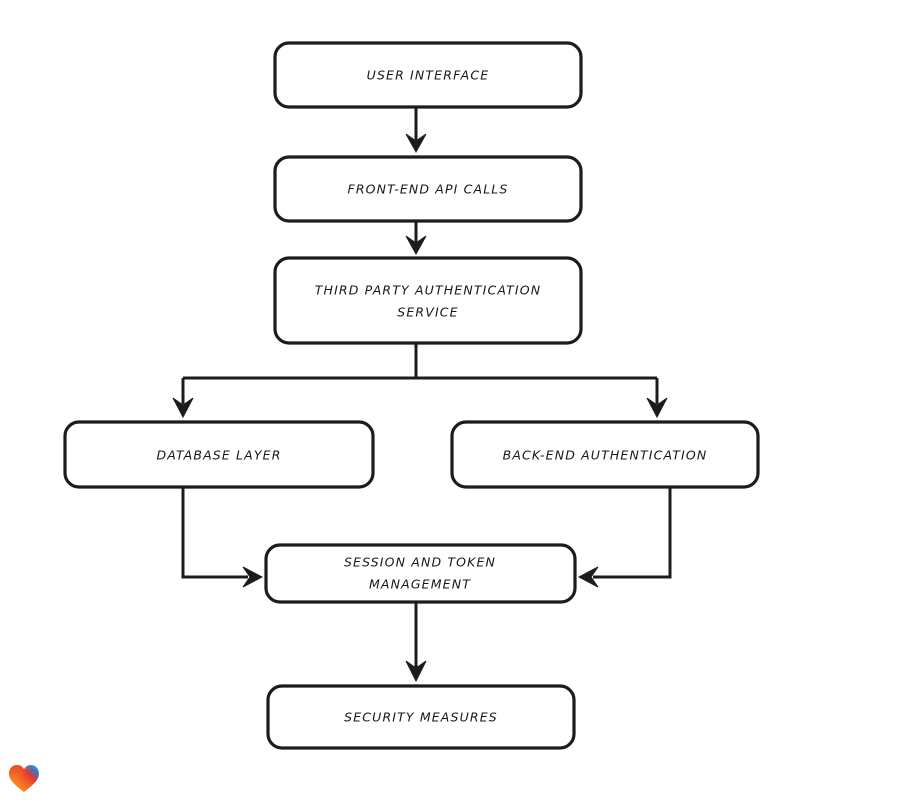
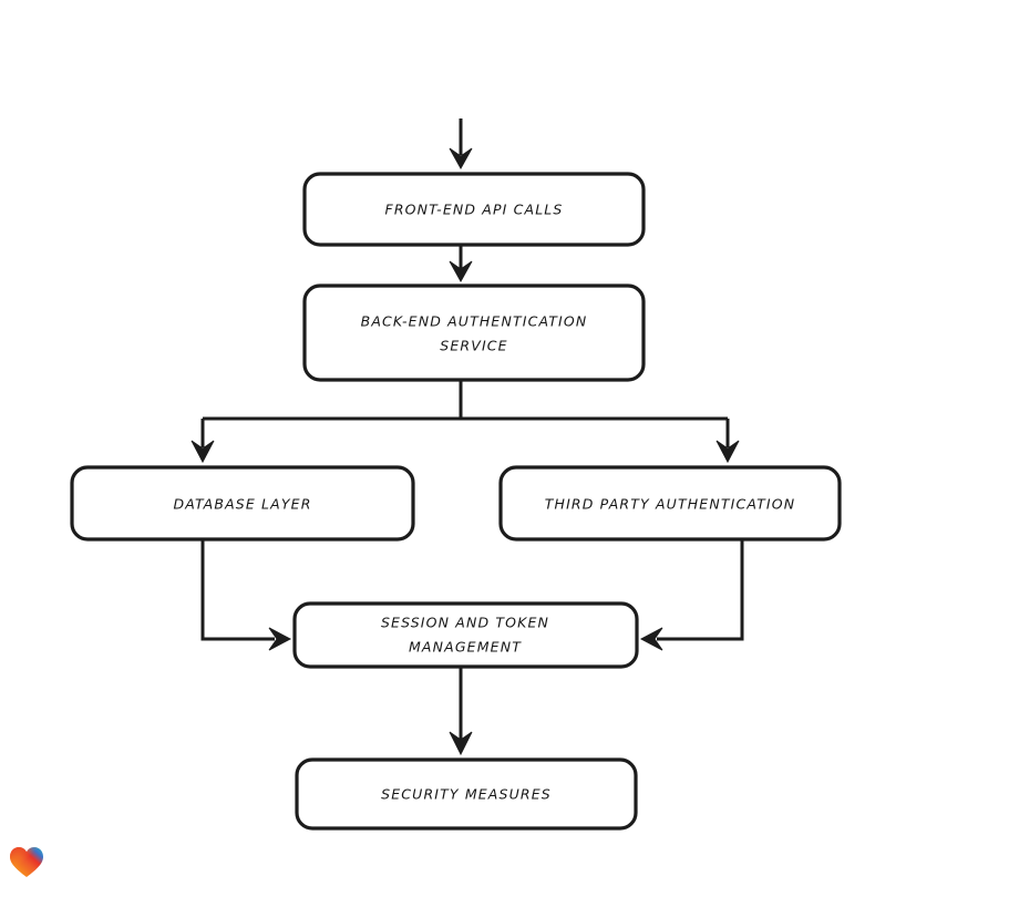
- USER INTERFACE
  FRONT-END API CALLS
- THIRD PARTY AUTHENTICATION
+ BACK-END AUTHENTICATION
  SERVICE
  DATABASE LAYER
- BACK-END AUTHENTICATION
+ THIRD PARTY AUTHENTICATION
  SESSION AND TOKEN
  MANAGEMENT
  SECURITY MEASURES
